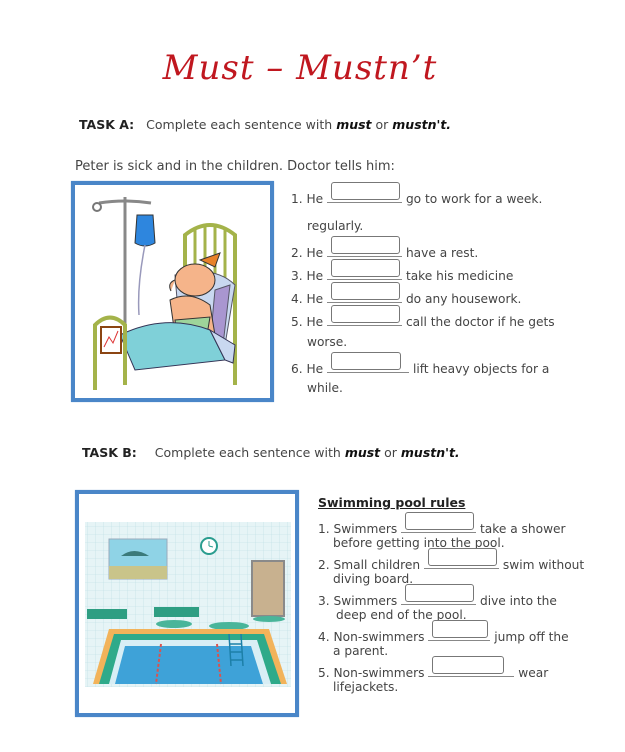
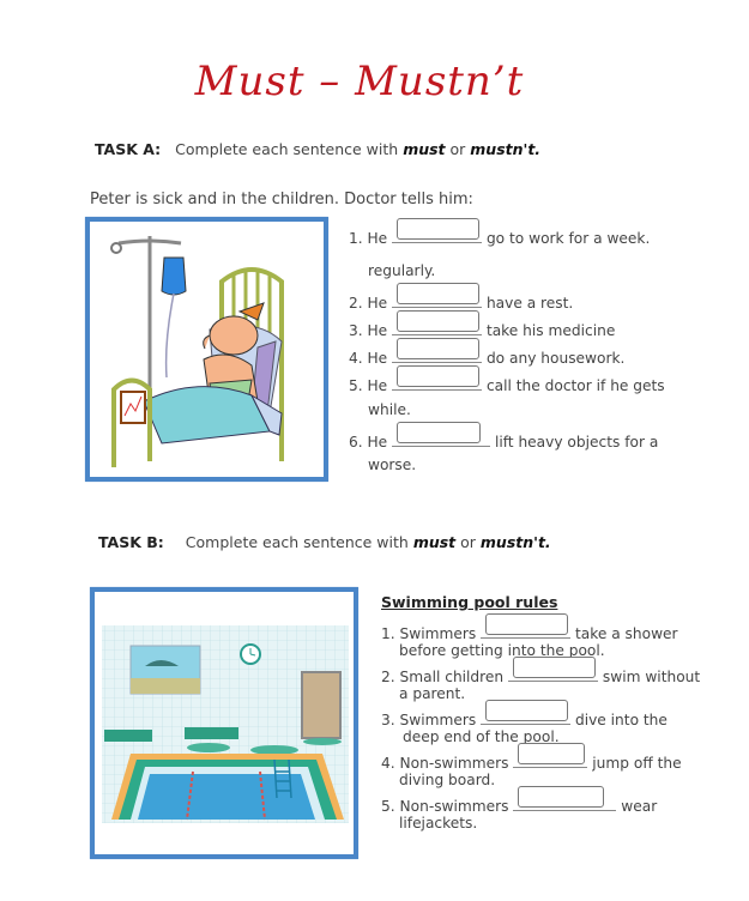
  Must – Mustn’t
  TASK A: Complete each sentence with must or mustn't.
  Peter is sick and in the children. Doctor tells him:
  1. He go to work for a week.
  regularly.
  2. He have a rest.
  3. He take his medicine
  4. He do any housework.
  5. He call the doctor if he gets
- worse.
+ while.
  6. He lift heavy objects for a
- while.
+ worse.
  TASK B: Complete each sentence with must or mustn't.
  Swimming pool rules
  1. Swimmers take a shower
  before getting into the pool.
  2. Small children swim without
- diving board.
+ a parent.
  3. Swimmers dive into the
  deep end of the pool.
  4. Non-swimmers jump off the
- a parent.
+ diving board.
  5. Non-swimmers wear
  lifejackets.
